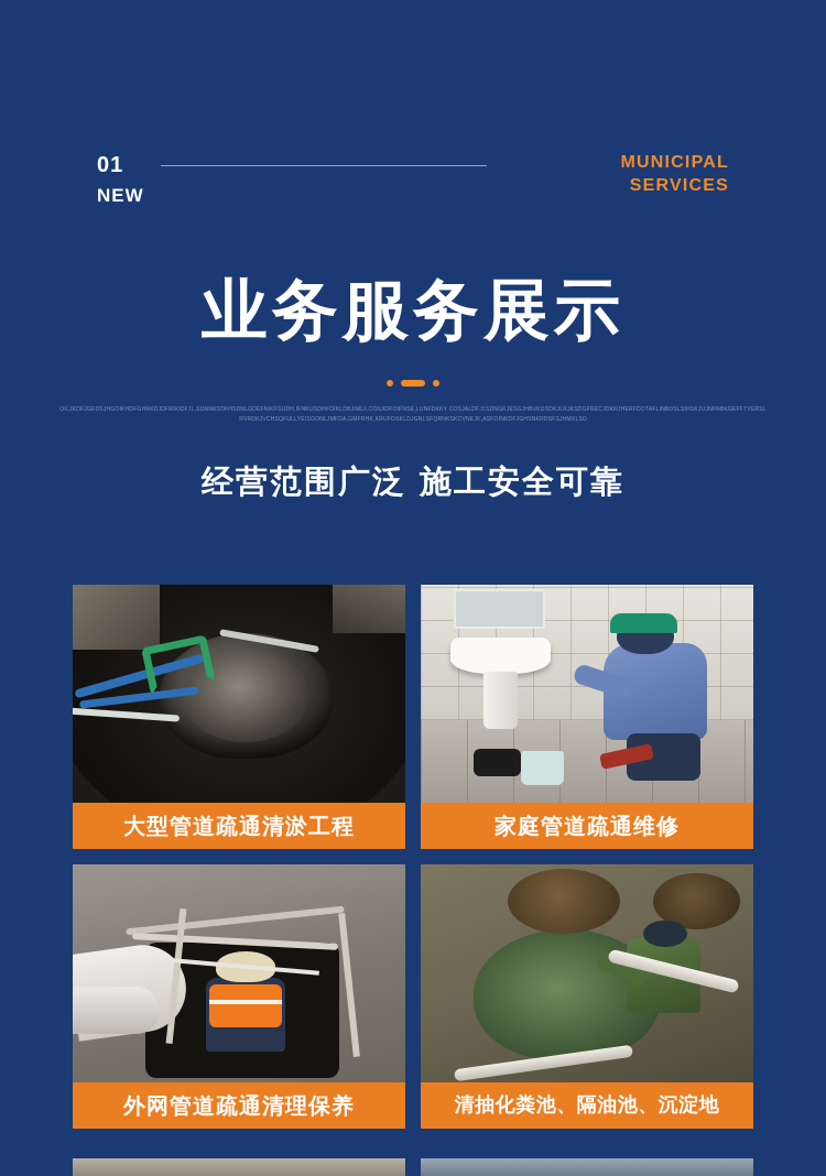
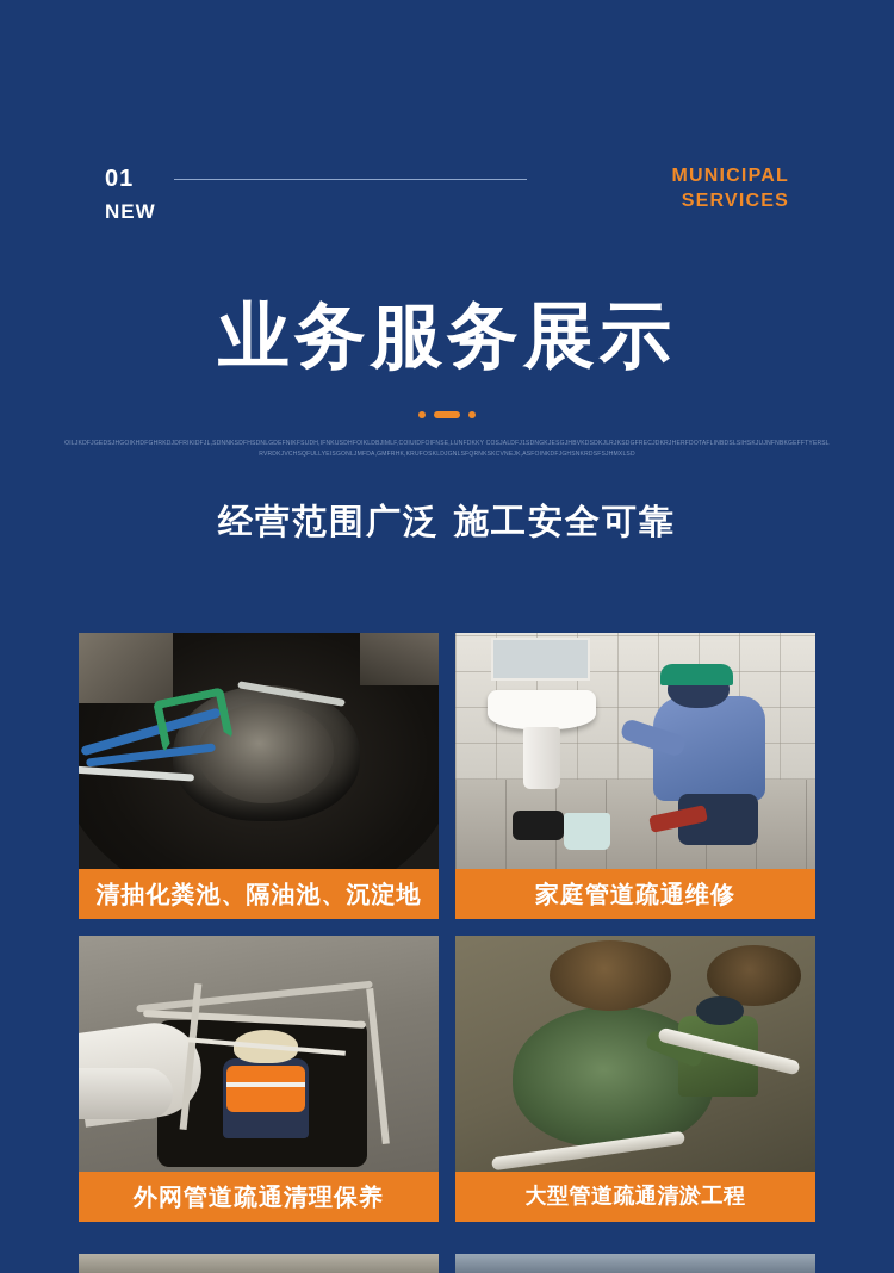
  01
  NEW
  MUNICIPAL
  SERVICES
  业务服务展示
  经营范围广泛 施工安全可靠
- 大型管道疏通清淤工程
+ 清抽化粪池、隔油池、沉淀地
  家庭管道疏通维修
  外网管道疏通清理保养
- 清抽化粪池、隔油池、沉淀地
+ 大型管道疏通清淤工程
